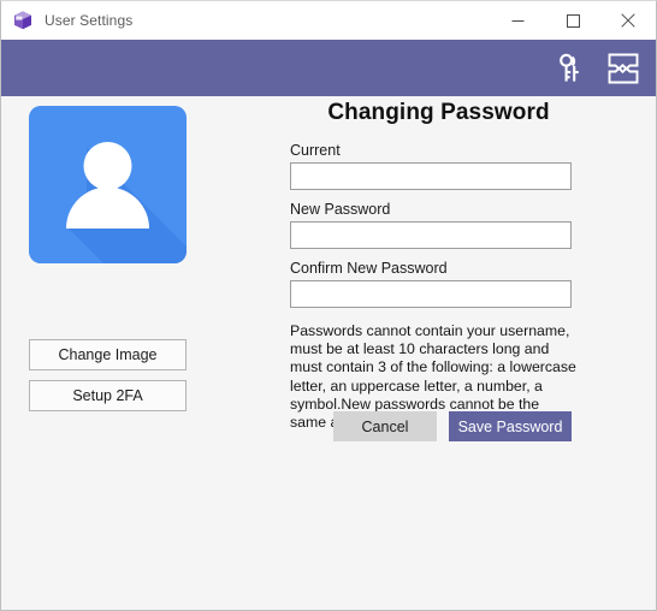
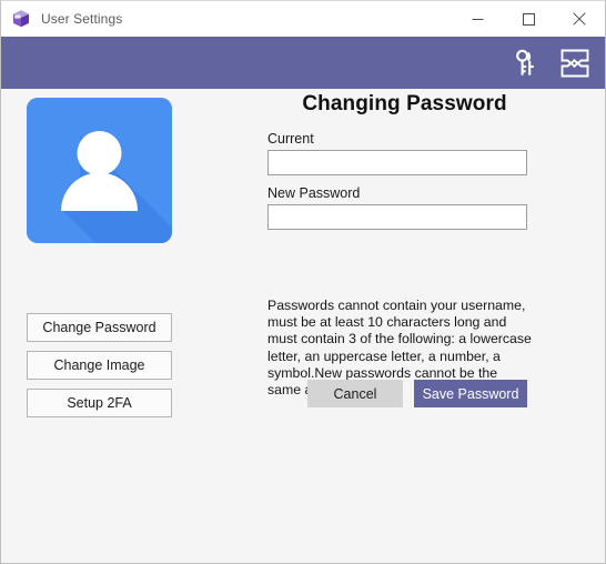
  User Settings
+ Change Password
  Change Image
  Setup 2FA
  Changing Password
  Current
  New Password
- Confirm New Password
  Passwords cannot contain your username, must be at least 10 characters long and must contain 3 of the following: a lowercase letter, an uppercase letter, a number, a symbol.New passwords cannot be the same
  Cancel
  Save Password
